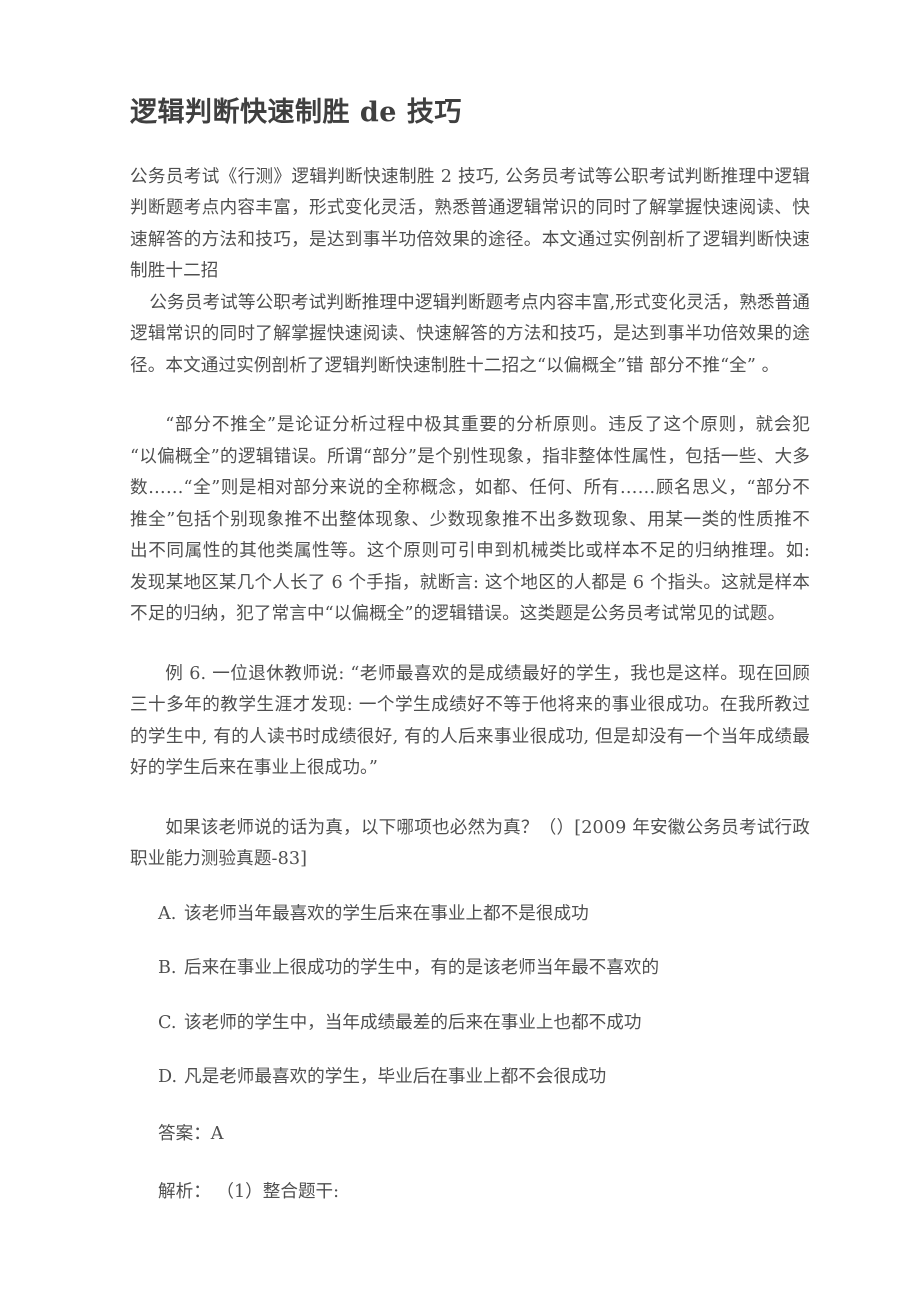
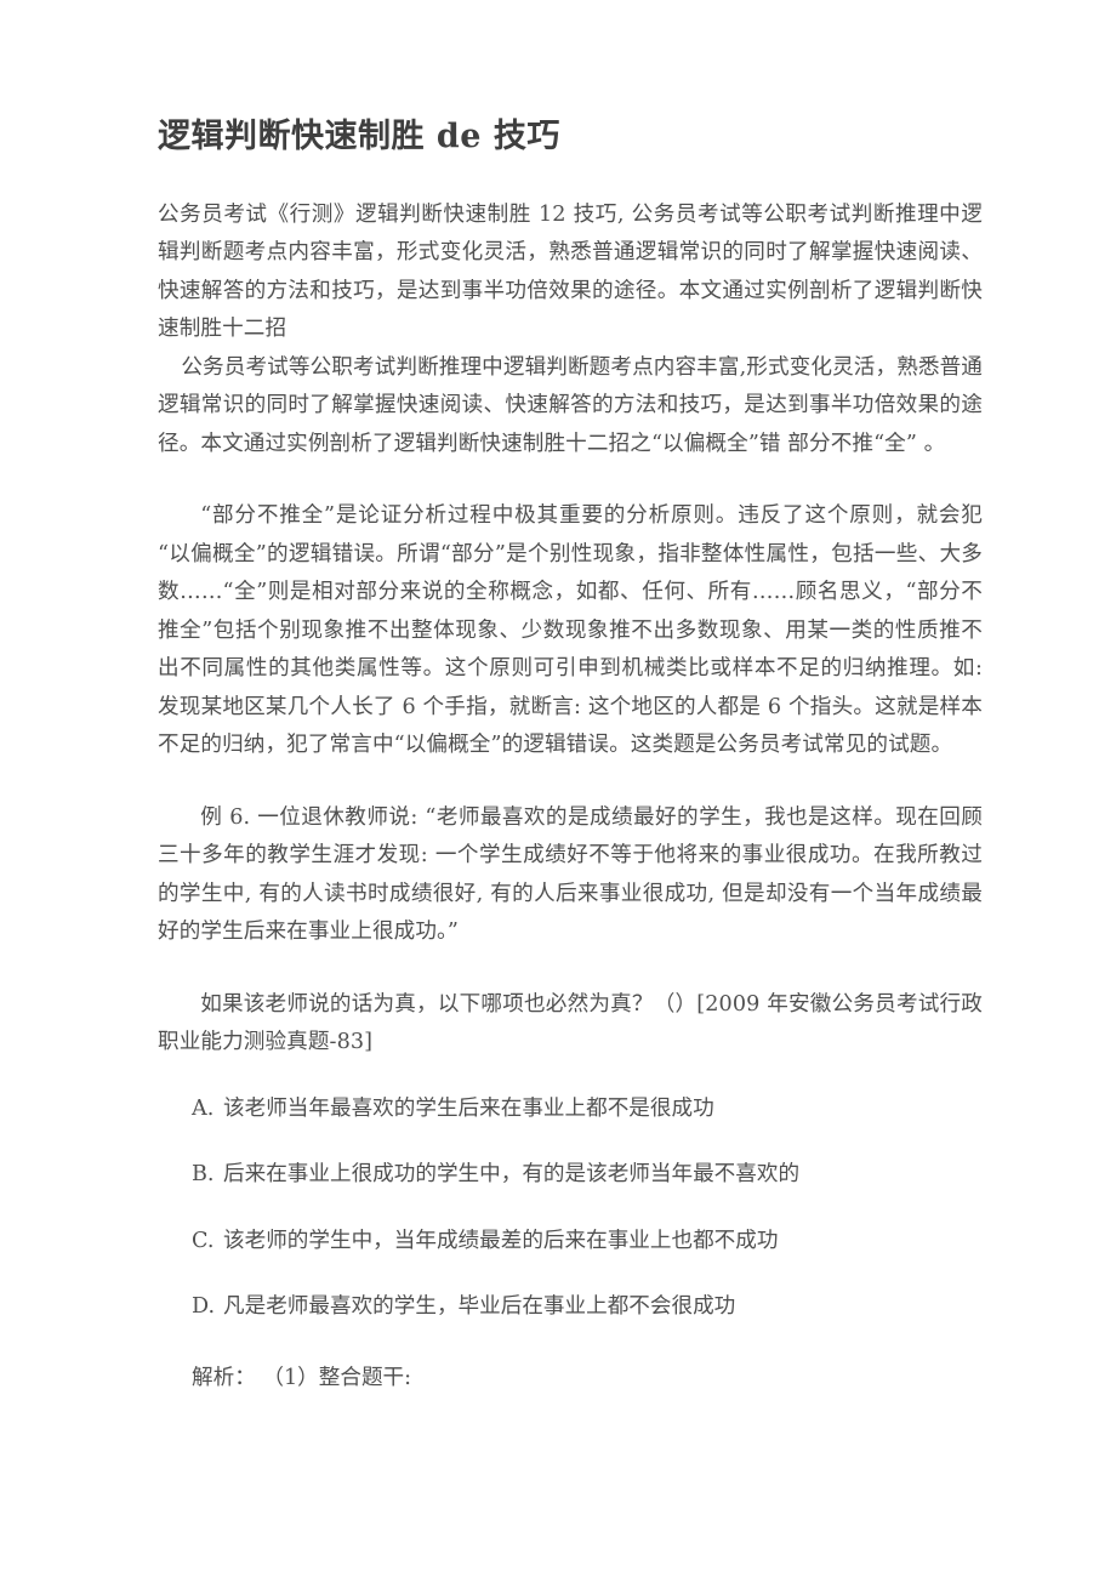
  逻辑判断快速制胜 de 技巧
- 公务员考试《行测》逻辑判断快速制胜 2 技巧, 公务员考试等公职考试判断推理中逻辑判断题考点内容丰富，形式变化灵活，熟悉普通逻辑常识的同时了解掌握快速阅读、快速解答的方法和技巧，是达到事半功倍效果的途径。本文通过实例剖析了逻辑判断快速制胜十二招
+ 公务员考试《行测》逻辑判断快速制胜 12 技巧, 公务员考试等公职考试判断推理中逻辑判断题考点内容丰富，形式变化灵活，熟悉普通逻辑常识的同时了解掌握快速阅读、快速解答的方法和技巧，是达到事半功倍效果的途径。本文通过实例剖析了逻辑判断快速制胜十二招
  公务员考试等公职考试判断推理中逻辑判断题考点内容丰富,形式变化灵活，熟悉普通逻辑常识的同时了解掌握快速阅读、快速解答的方法和技巧，是达到事半功倍效果的途径。本文通过实例剖析了逻辑判断快速制胜十二招之“以偏概全”错 部分不推“全” 。
  “部分不推全”是论证分析过程中极其重要的分析原则。违反了这个原则，就会犯“以偏概全”的逻辑错误。所谓“部分”是个别性现象，指非整体性属性，包括一些、大多数……“全”则是相对部分来说的全称概念，如都、任何、所有……顾名思义，“部分不推全”包括个别现象推不出整体现象、少数现象推不出多数现象、用某一类的性质推不出不同属性的其他类属性等。这个原则可引申到机械类比或样本不足的归纳推理。如: 发现某地区某几个人长了 6 个手指，就断言: 这个地区的人都是 6 个指头。这就是样本不足的归纳，犯了常言中“以偏概全”的逻辑错误。这类题是公务员考试常见的试题。
  例 6. 一位退休教师说: “老师最喜欢的是成绩最好的学生，我也是这样。现在回顾三十多年的教学生涯才发现: 一个学生成绩好不等于他将来的事业很成功。在我所教过的学生中, 有的人读书时成绩很好, 有的人后来事业很成功, 但是却没有一个当年成绩最好的学生后来在事业上很成功。”
  如果该老师说的话为真，以下哪项也必然为真？（）[2009 年安徽公务员考试行政职业能力测验真题-83]
  A. 该老师当年最喜欢的学生后来在事业上都不是很成功
  B. 后来在事业上很成功的学生中，有的是该老师当年最不喜欢的
  C. 该老师的学生中，当年成绩最差的后来在事业上也都不成功
  D. 凡是老师最喜欢的学生，毕业后在事业上都不会很成功
- 答案：A
  解析： （1）整合题干:
